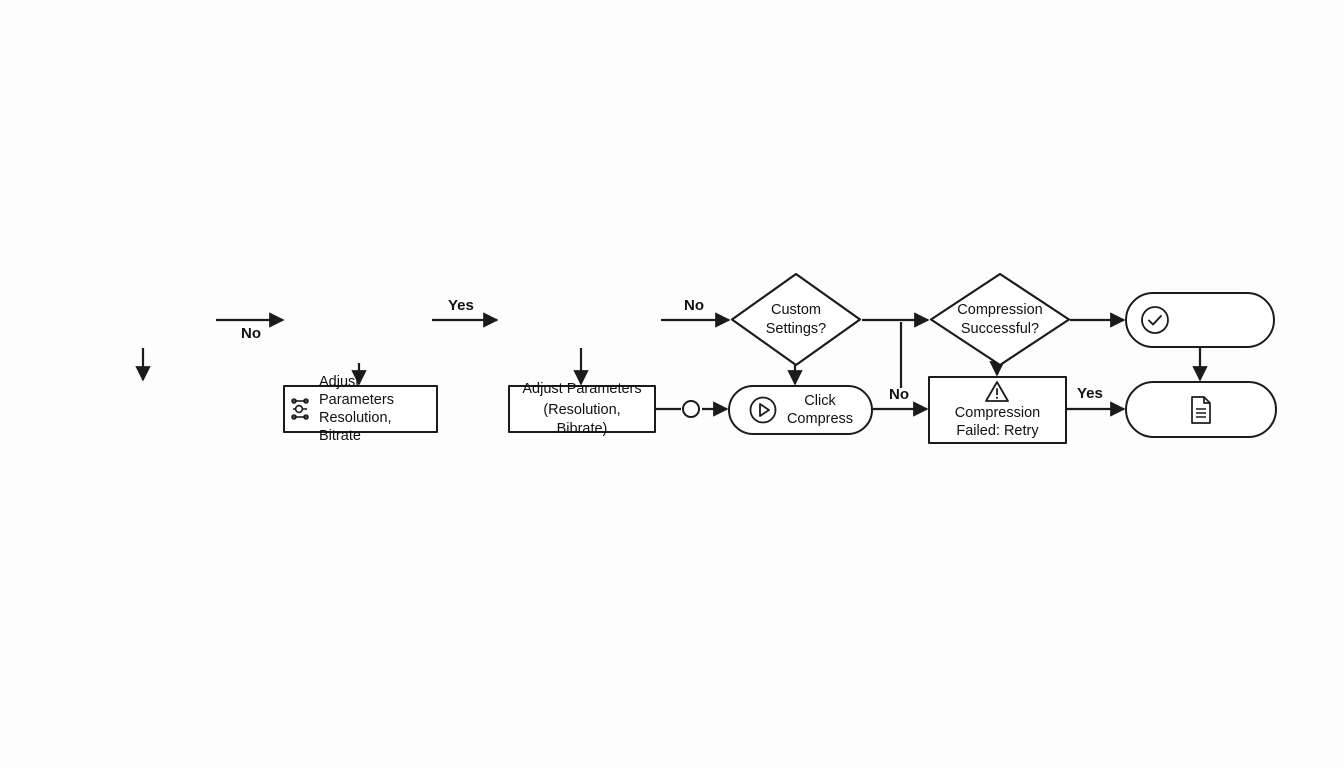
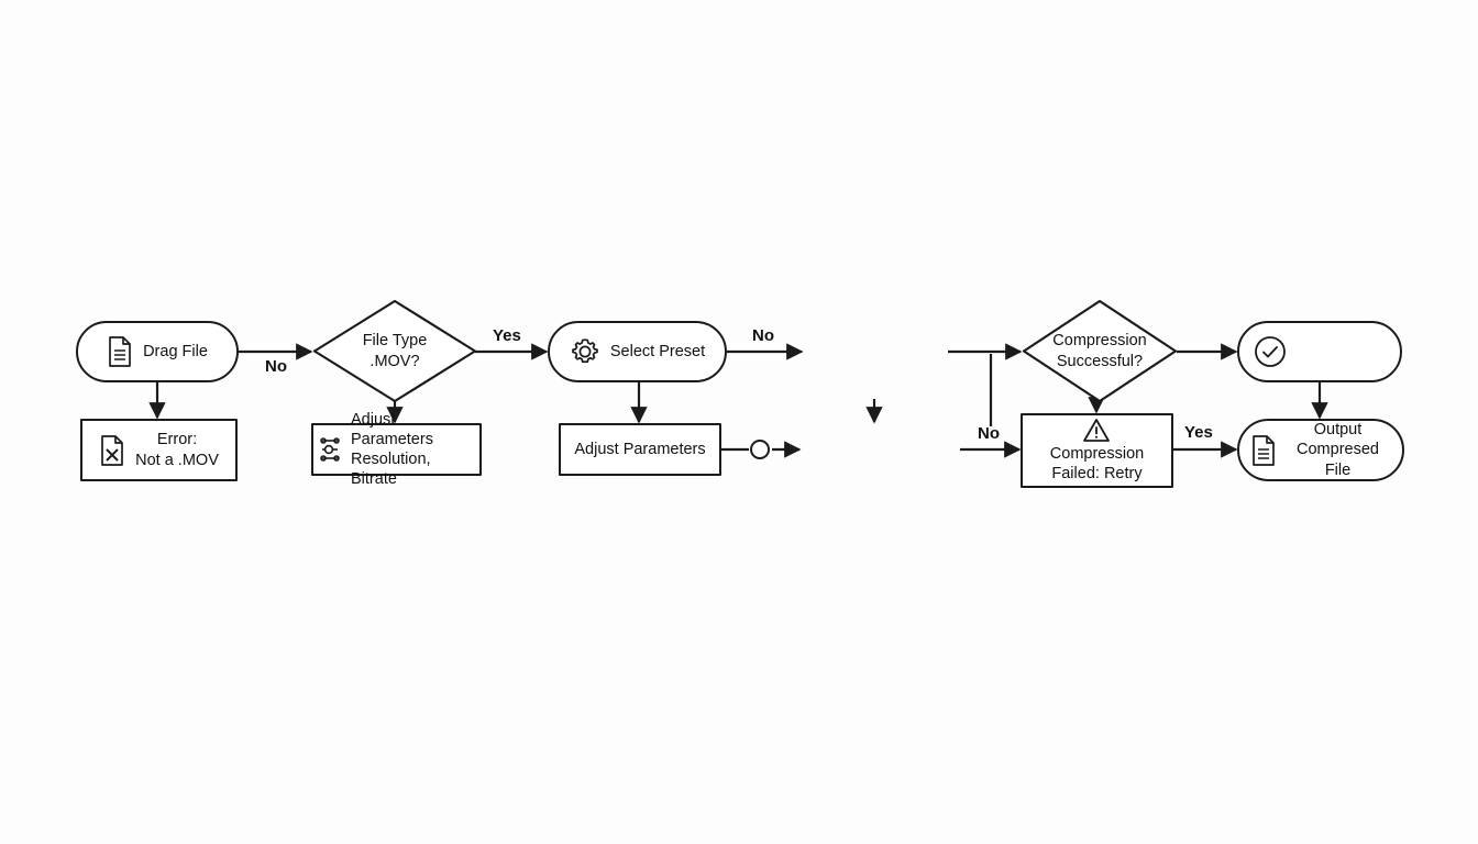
+ Drag File
+ Error:
+ Not a .MOV
+ File Type
+ .MOV?
  Adjust Parameters
  Resolution, Bitrate
+ Select Preset
  Adjust Parameters
- (Resolution, Bibrate)
- Custom
- Settings?
- Click
- Compress
  Compression
  Successful?
  Compression
  Failed: Retry
+ Output
+ Compresed File
  No
  Yes
  No
  No
  Yes
